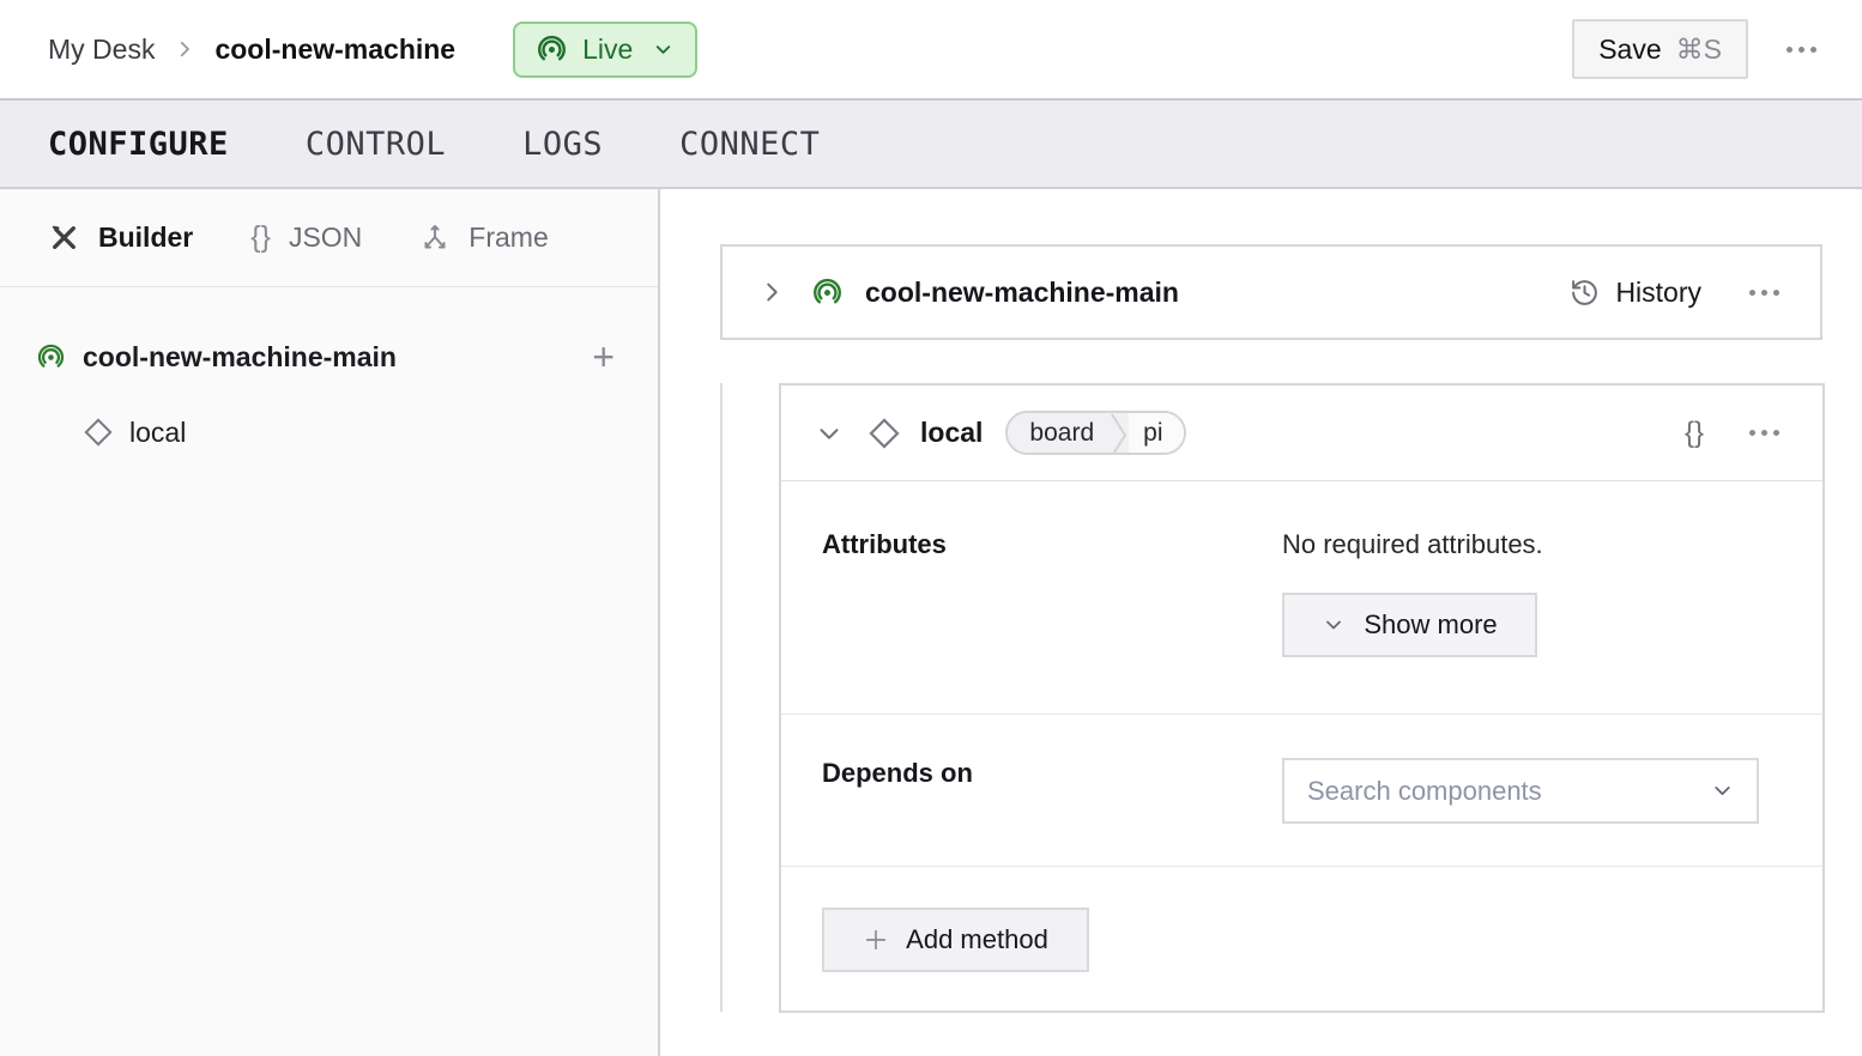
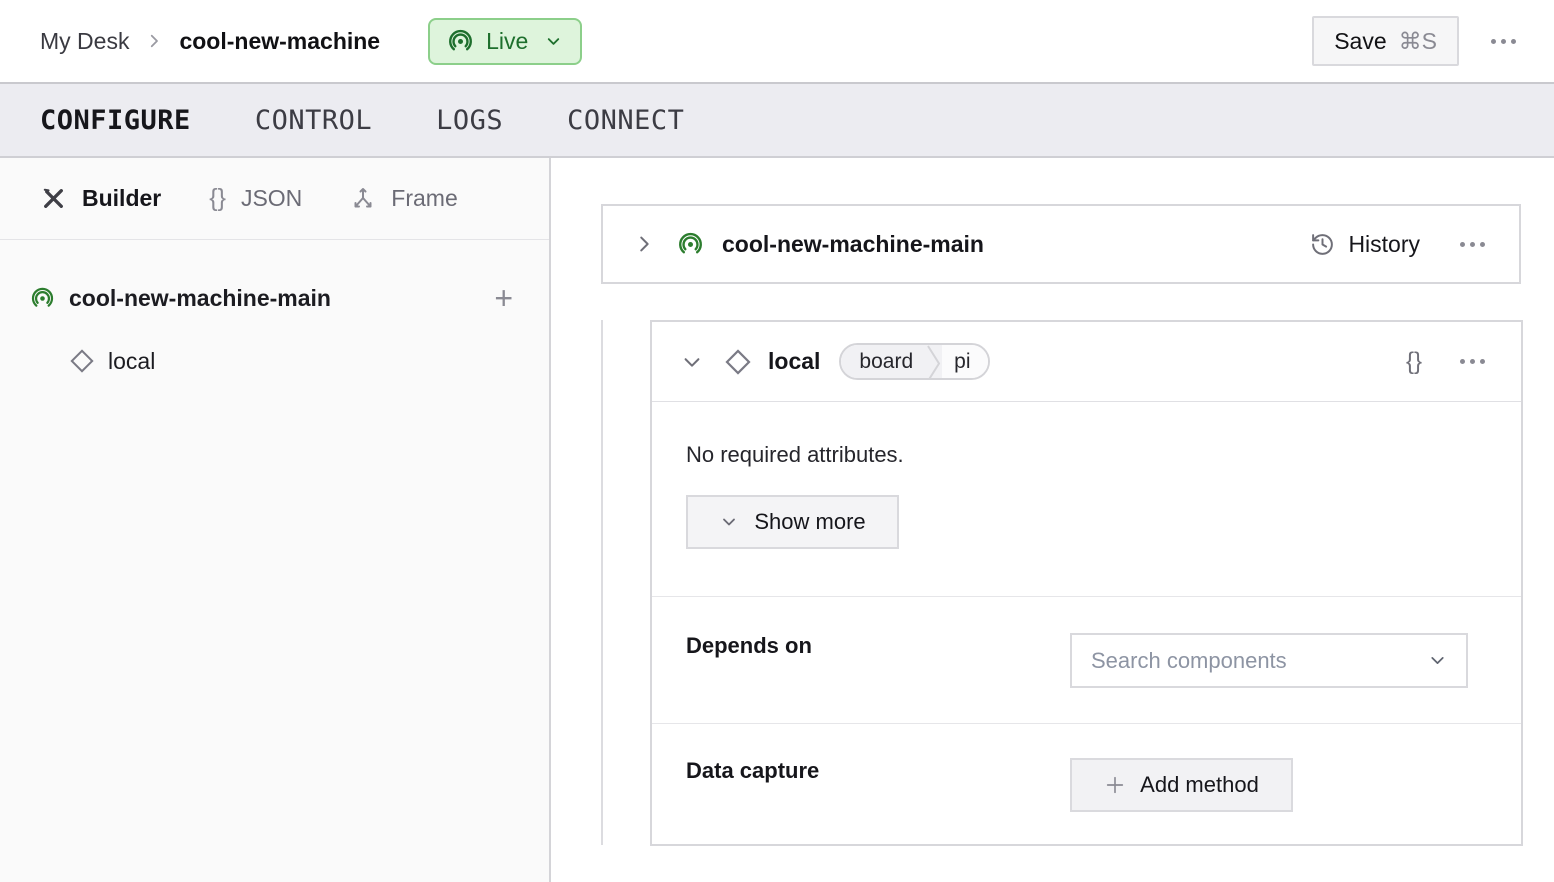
  My Desk
  cool-new-machine
  Live
  Save
  ⌘S
  CONFIGURE
  CONTROL
  LOGS
  CONNECT
  Builder
  {}
  JSON
  Frame
  cool-new-machine-main
  +
  local
  cool-new-machine-main
  History
  local
  board
  pi
  {}
- Attributes
  No required attributes.
  Show more
  Depends on
  Search components
+ Data capture
  Add method
